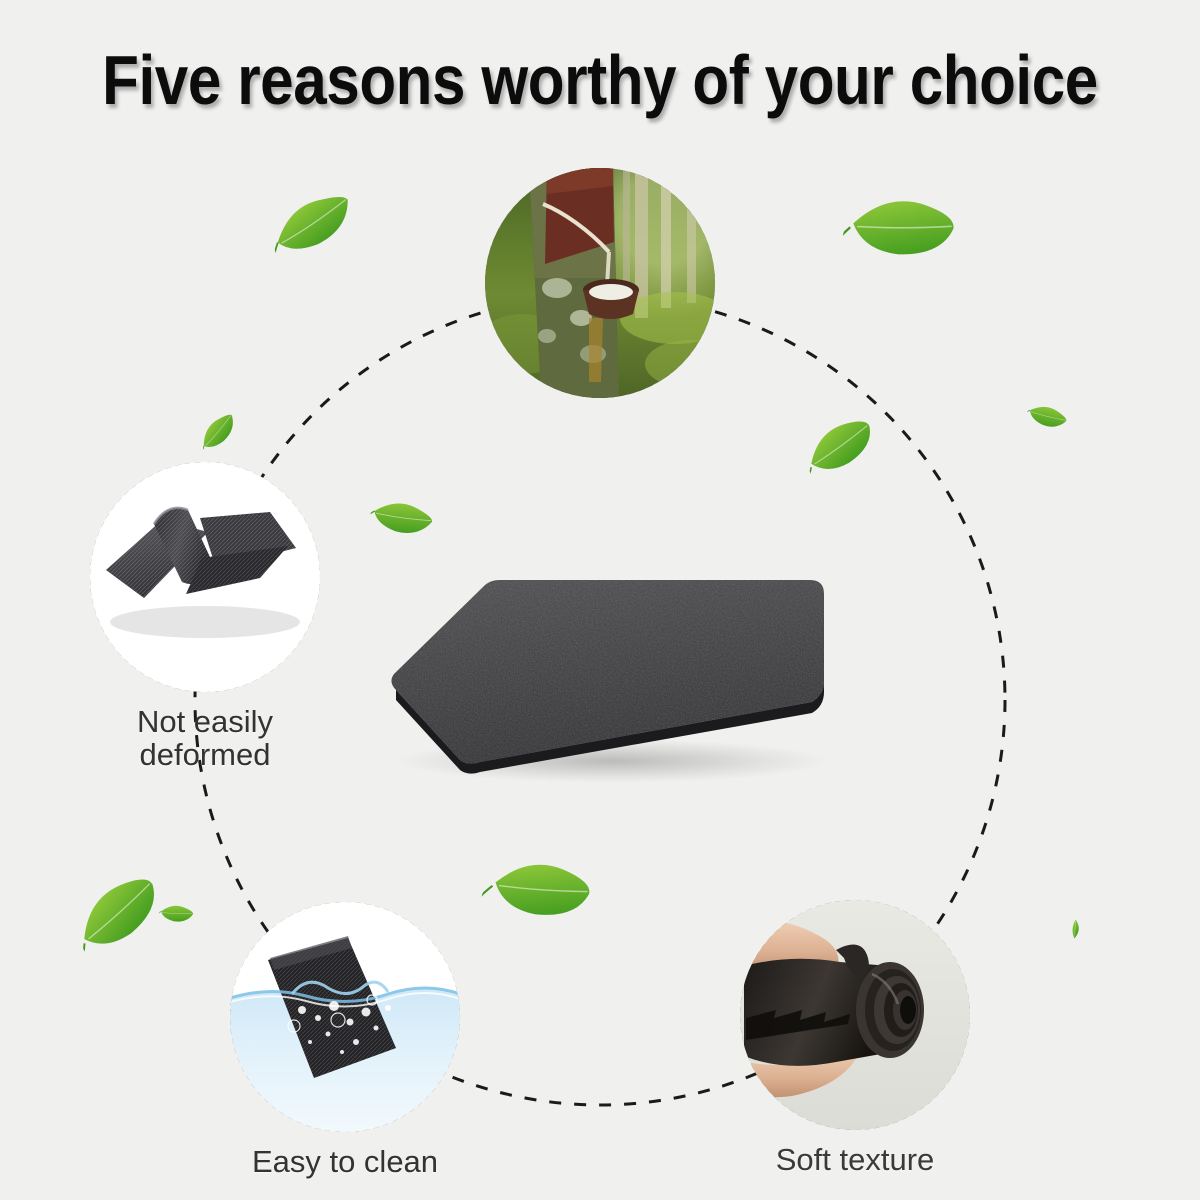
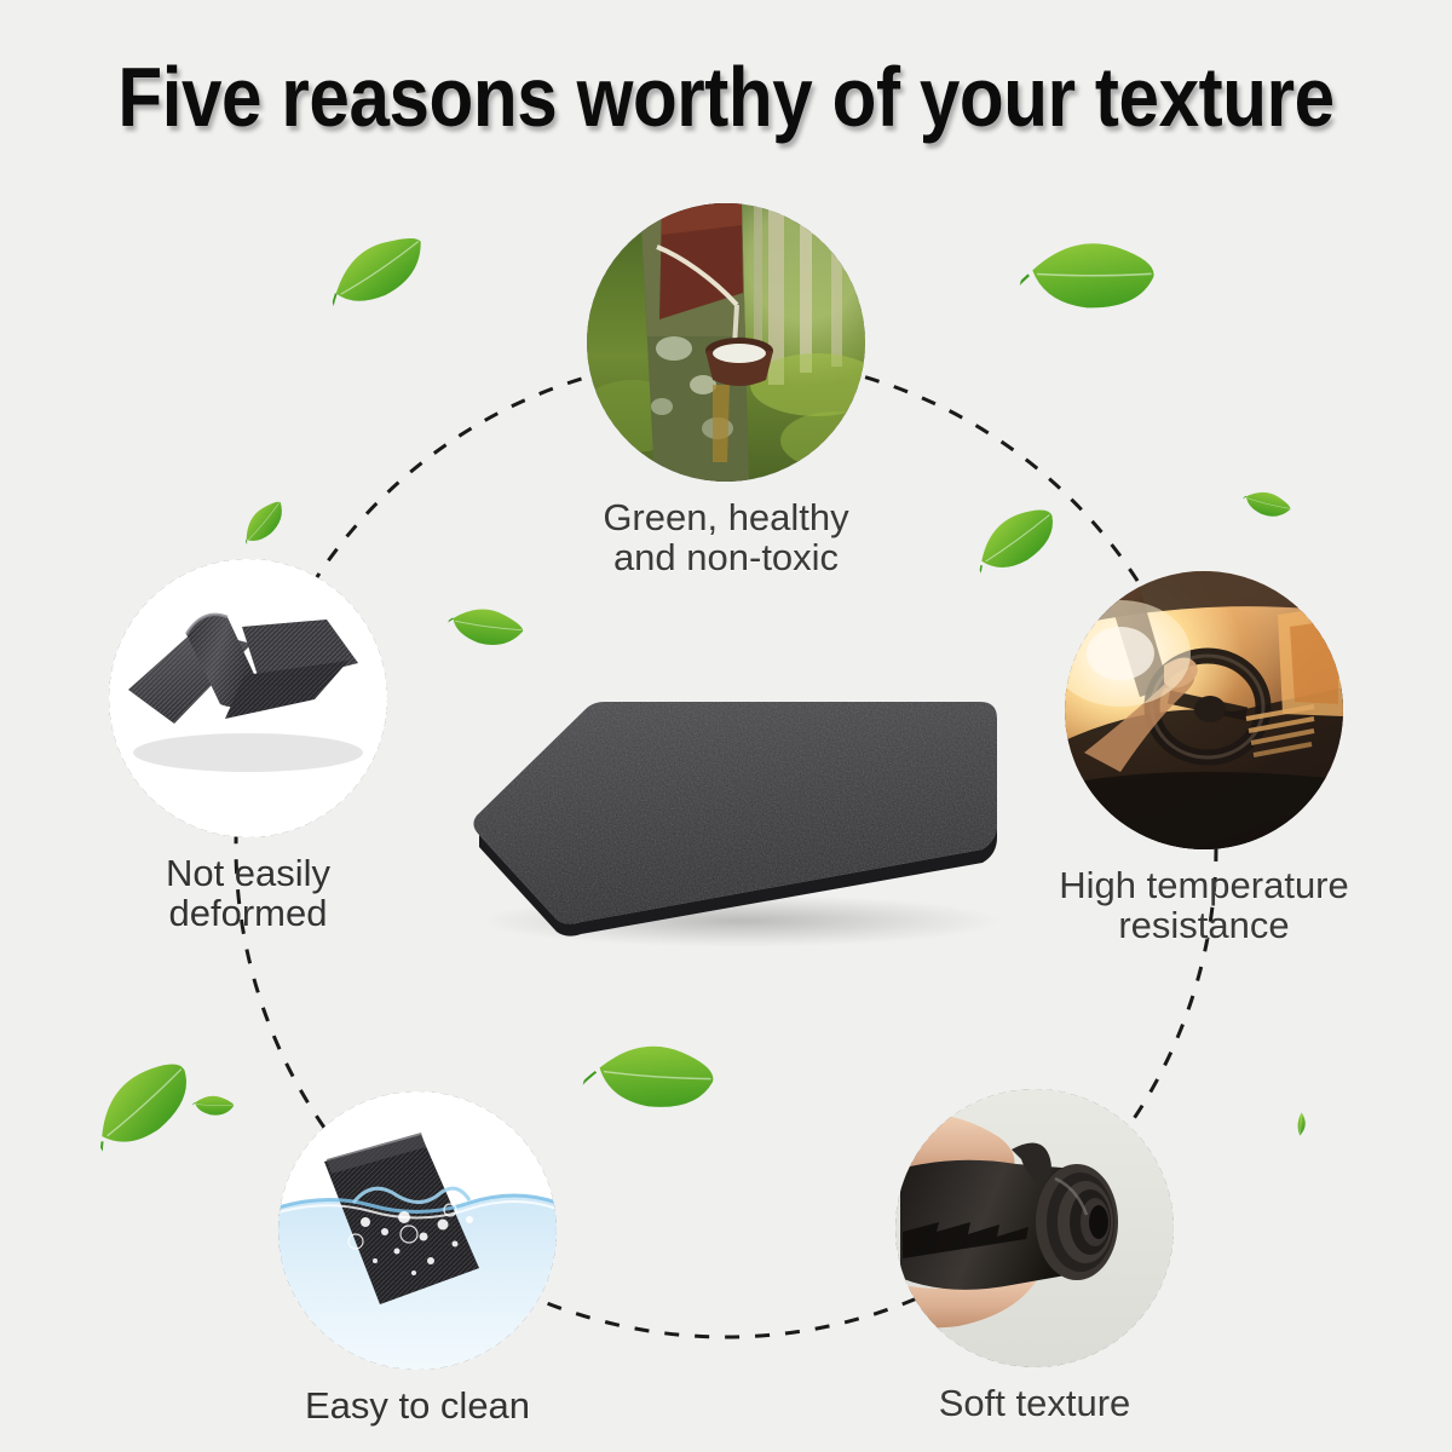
- Five reasons worthy of your choice
+ Five reasons worthy of your texture
+ Green, healthy
+ and non-toxic
  Not easily
  deformed
+ High temperature
+ resistance
  Easy to clean
  Soft texture
